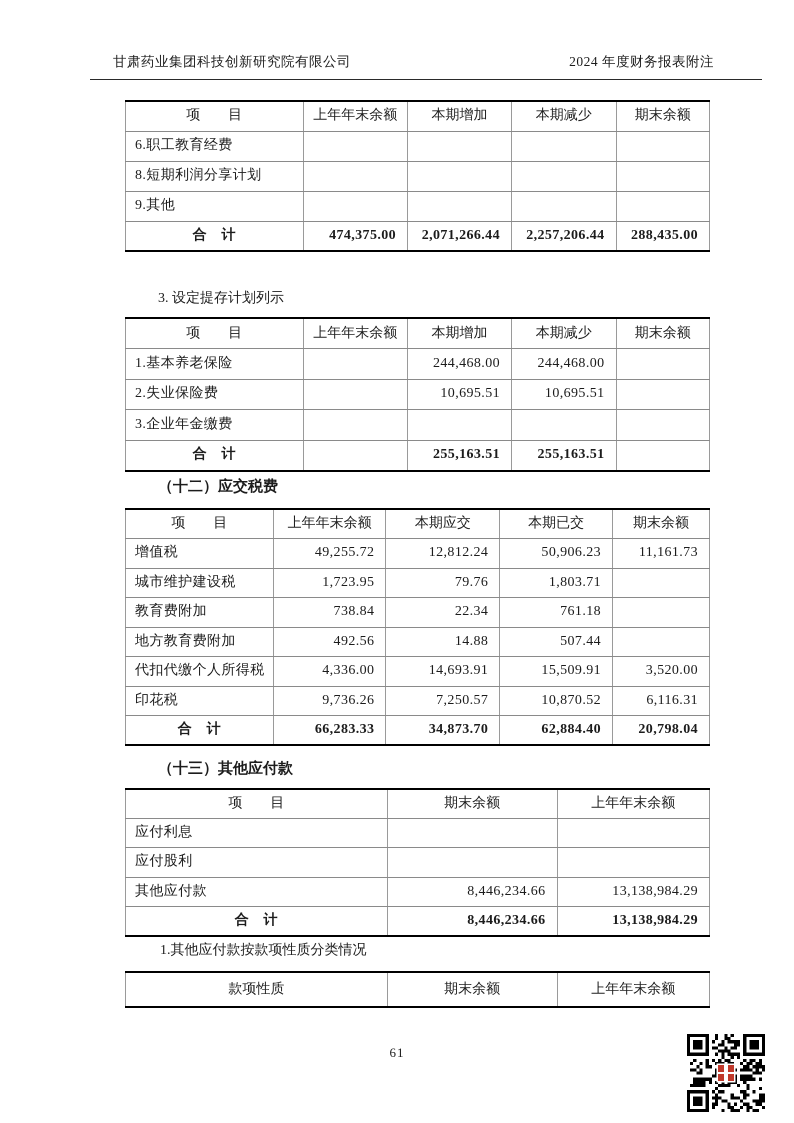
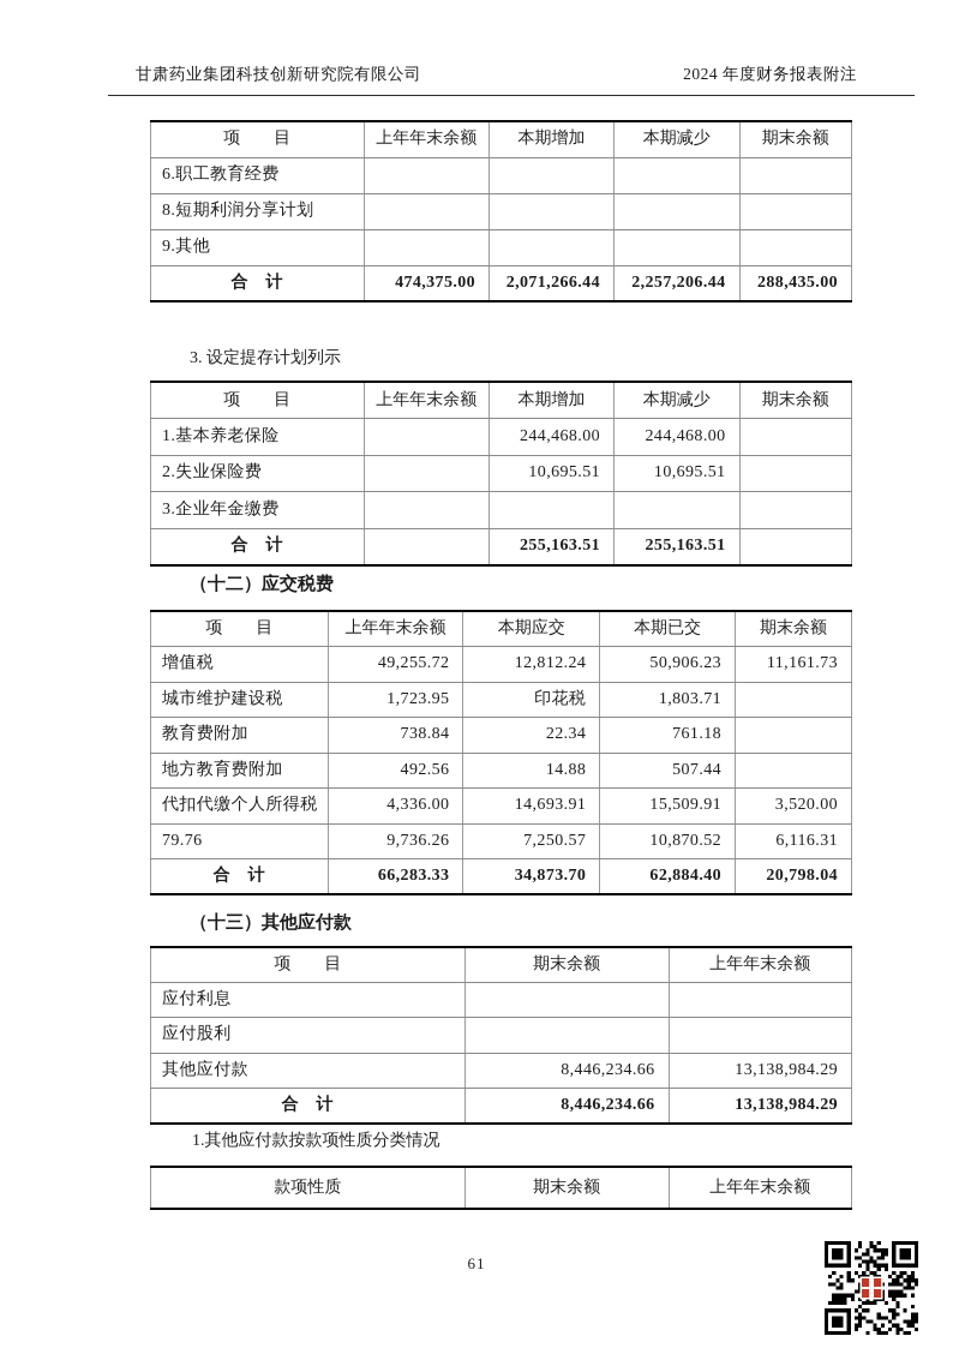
  甘肃药业集团科技创新研究院有限公司
  2024 年度财务报表附注
  项 目	上年年末余额	本期增加	本期减少	期末余额
  6.职工教育经费
  8.短期利润分享计划
  9.其他
  合 计	474,375.00	2,071,266.44	2,257,206.44	288,435.00
  3. 设定提存计划列示
  项 目	上年年末余额	本期增加	本期减少	期末余额
  1.基本养老保险		244,468.00	244,468.00
  2.失业保险费		10,695.51	10,695.51
  3.企业年金缴费
  合 计		255,163.51	255,163.51
  （十二）应交税费
  项 目	上年年末余额	本期应交	本期已交	期末余额
  增值税	49,255.72	12,812.24	50,906.23	11,161.73
- 城市维护建设税	1,723.95	79.76	1,803.71
+ 城市维护建设税	1,723.95	印花税	1,803.71
  教育费附加	738.84	22.34	761.18
  地方教育费附加	492.56	14.88	507.44
  代扣代缴个人所得税	4,336.00	14,693.91	15,509.91	3,520.00
- 印花税	9,736.26	7,250.57	10,870.52	6,116.31
+ 79.76	9,736.26	7,250.57	10,870.52	6,116.31
  合 计	66,283.33	34,873.70	62,884.40	20,798.04
  （十三）其他应付款
  项 目	期末余额	上年年末余额
  应付利息
  应付股利
  其他应付款	8,446,234.66	13,138,984.29
  合 计	8,446,234.66	13,138,984.29
  1.其他应付款按款项性质分类情况
  款项性质	期末余额	上年年末余额
  61
